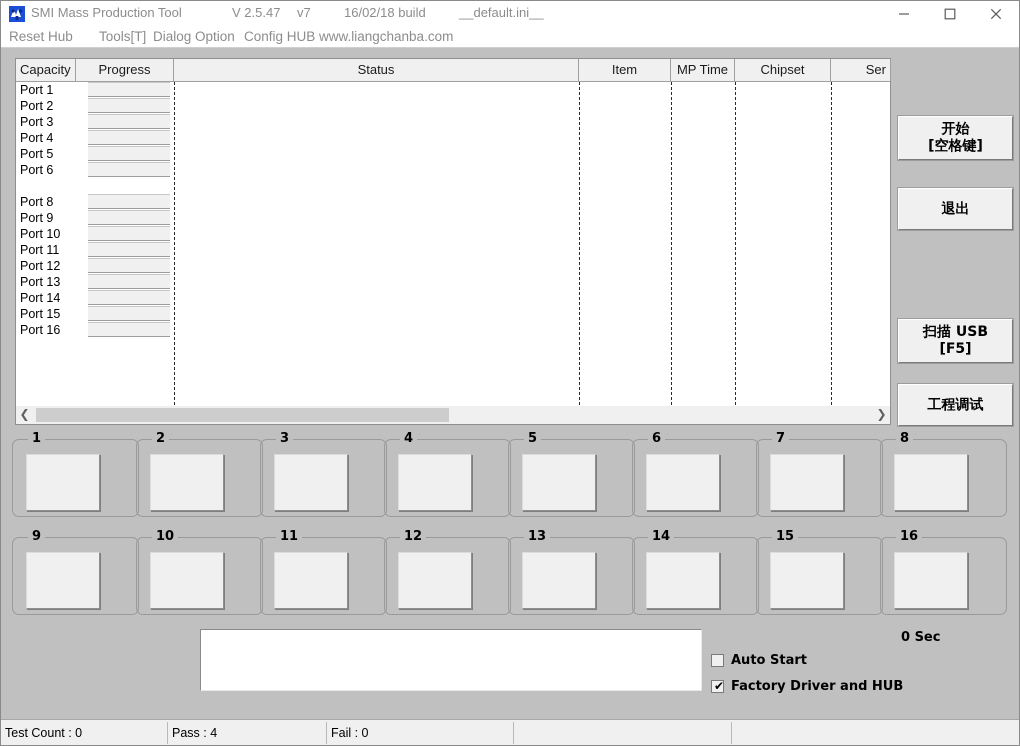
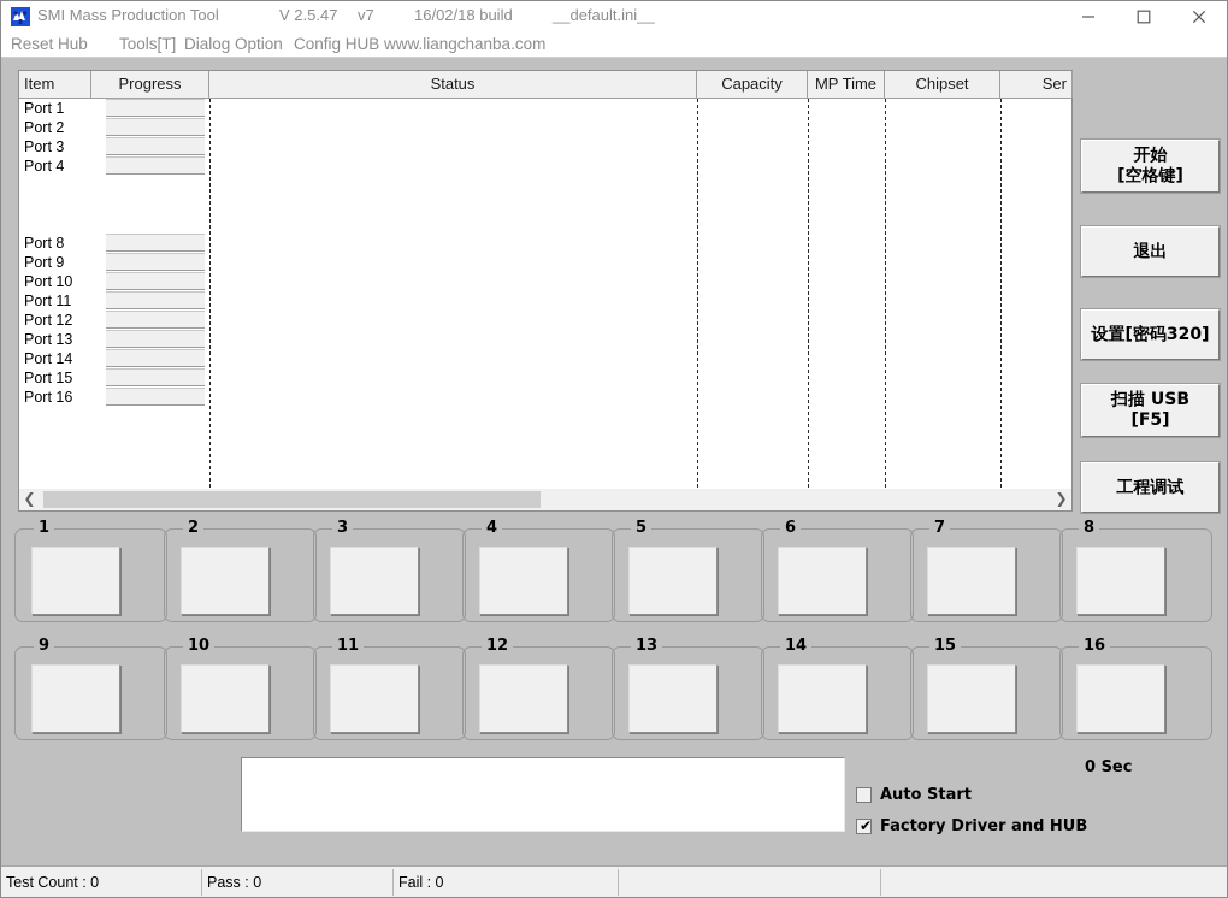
  SMI Mass Production Tool
  V 2.5.47
  v7
  16/02/18 build
  __default.ini__
  Reset Hub
  Tools[T]
  Dialog Option
  Config HUB
  www.liangchanba.com
- Capacity
+ Item
  Progress
  Status
- Item
+ Capacity
  MP Time
  Chipset
  Ser
  Port 16
  Port 15
  Port 14
  Port 13
  Port 12
  Port 11
  Port 10
  Port 9
  Port 8
- Port 6
- Port 5
  Port 4
  Port 3
  Port 2
  Port 1
  ❮
  ❯
  开始
  [空格键]
  退出
+ 设置[密码320]
  扫描 USB
  [F5]
  工程调试
  1
  2
  3
  4
  5
  6
  7
  8
  9
  10
  11
  12
  13
  14
  15
  16
  0 Sec
  Auto Start
  ✔
  Factory Driver and HUB
  Test Count : 0
- Pass : 4
+ Pass : 0
  Fail : 0
